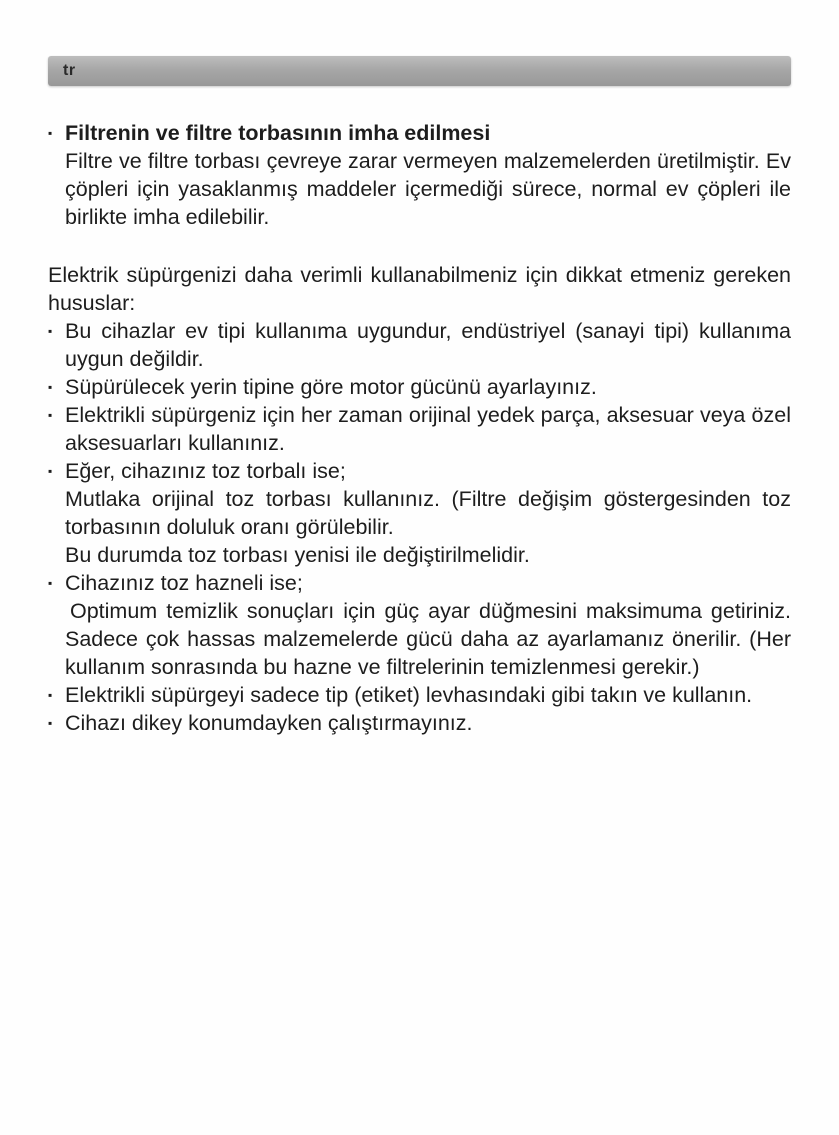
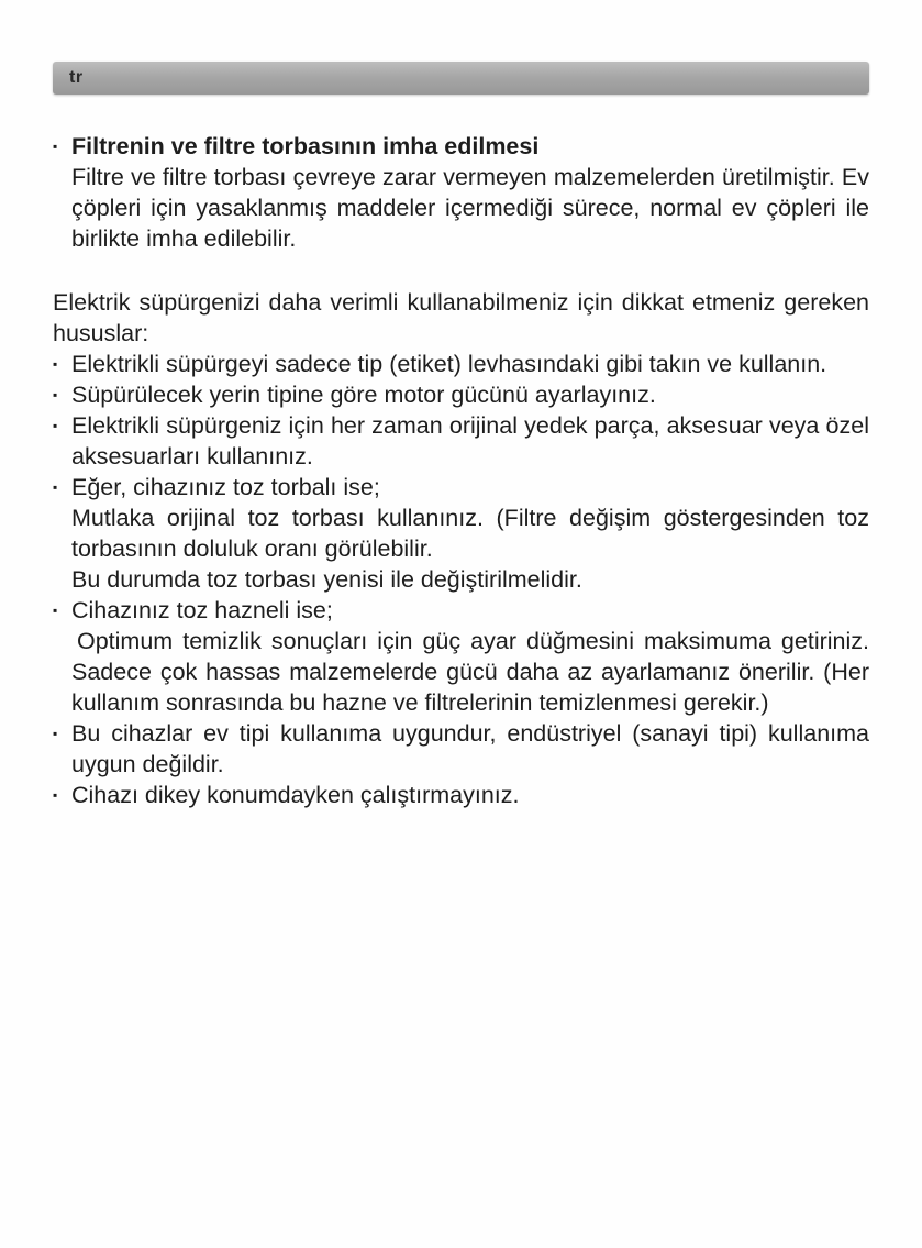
  tr
  ▪
  Filtrenin ve filtre torbasının imha edilmesi
  Filtre ve filtre torbası çevreye zarar vermeyen malzemelerden üretilmiştir. Ev çöpleri için yasaklanmış maddeler içermediği sürece, normal ev çöpleri ile birlikte imha edilebilir.
  Elektrik süpürgenizi daha verimli kullanabilmeniz için dikkat etmeniz gereken hususlar:
  ▪
- Bu cihazlar ev tipi kullanıma uygundur, endüstriyel (sanayi tipi) kullanıma uygun değildir.
+ Elektrikli süpürgeyi sadece tip (etiket) levhasındaki gibi takın ve kullanın.
  ▪
  Süpürülecek yerin tipine göre motor gücünü ayarlayınız.
  ▪
  Elektrikli süpürgeniz için her zaman orijinal yedek parça, aksesuar veya özel aksesuarları kullanınız.
  ▪
  Eğer, cihazınız toz torbalı ise;
  Mutlaka orijinal toz torbası kullanınız. (Filtre değişim göstergesinden toz torbasının doluluk oranı görülebilir.
  Bu durumda toz torbası yenisi ile değiştirilmelidir.
  ▪
  Cihazınız toz hazneli ise;
  Optimum temizlik sonuçları için güç ayar düğmesini maksimuma getiriniz. Sadece çok hassas malzemelerde gücü daha az ayarlamanız önerilir. (Her kullanım sonrasında bu hazne ve filtrelerinin temizlenmesi gerekir.)
  ▪
- Elektrikli süpürgeyi sadece tip (etiket) levhasındaki gibi takın ve kullanın.
+ Bu cihazlar ev tipi kullanıma uygundur, endüstriyel (sanayi tipi) kullanıma uygun değildir.
  ▪
  Cihazı dikey konumdayken çalıştırmayınız.
